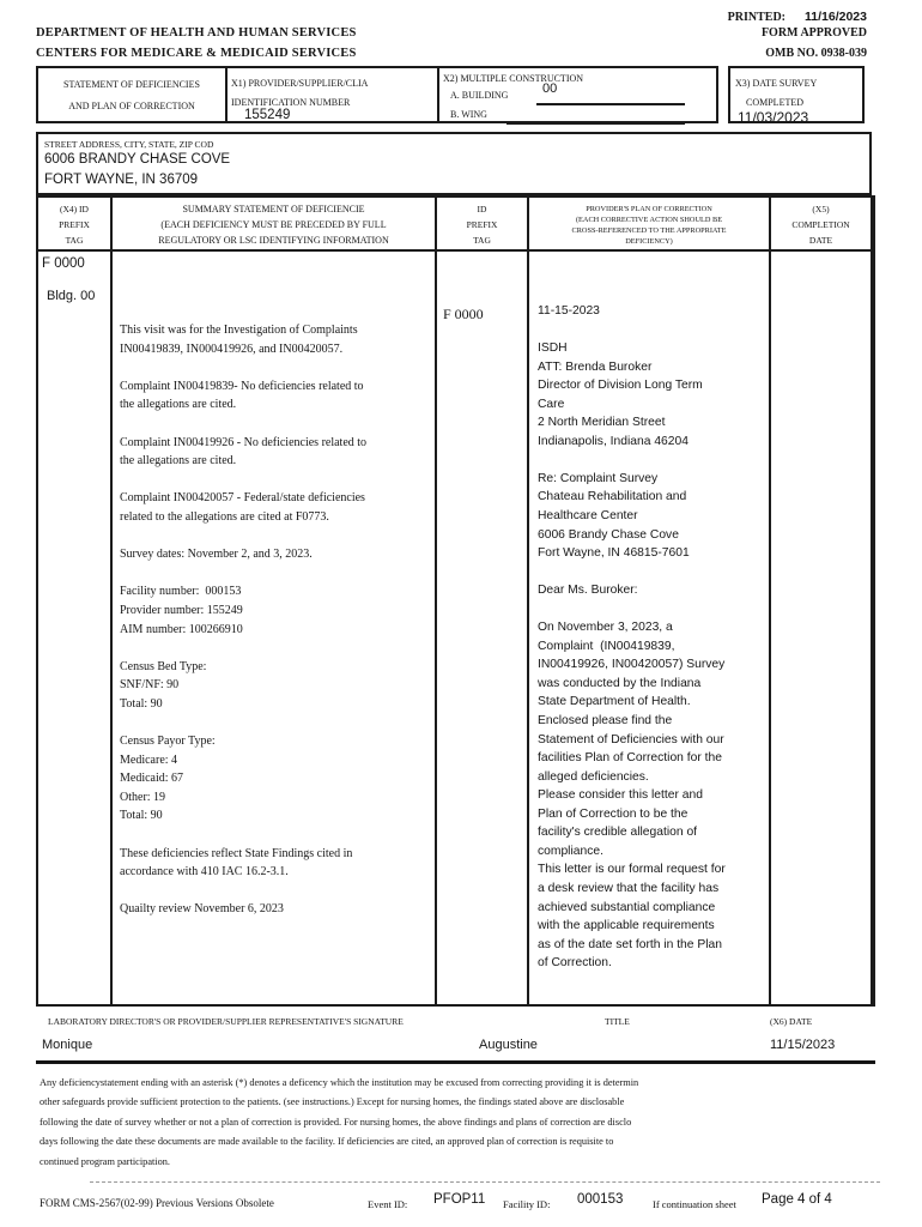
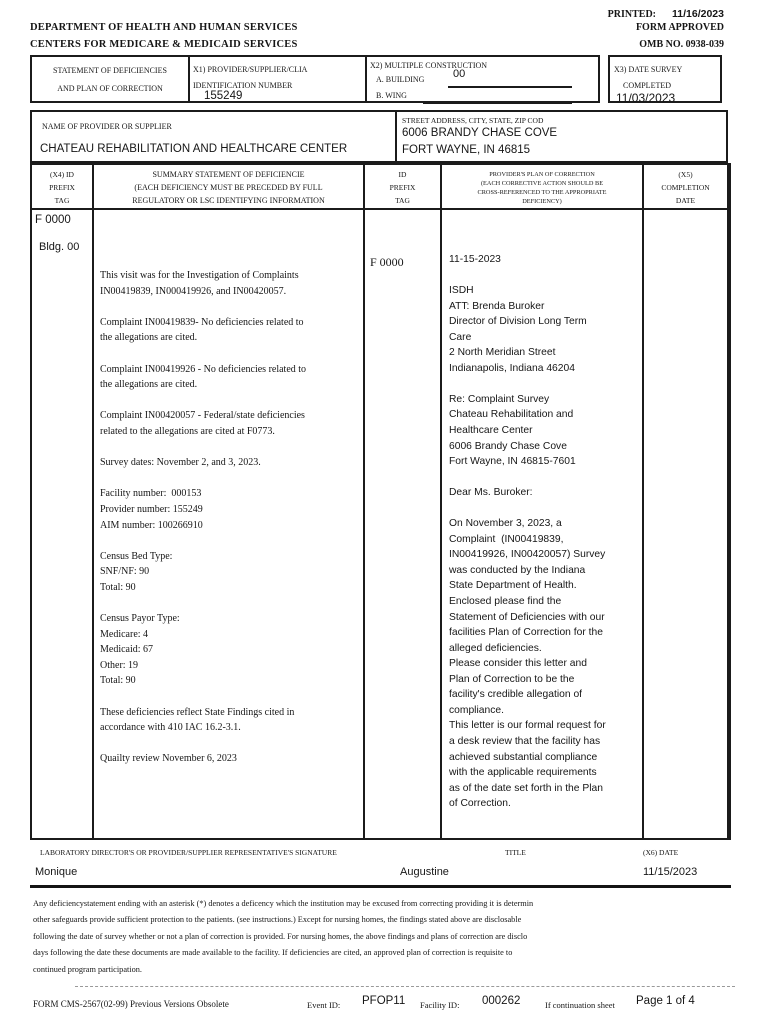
  PRINTED: 11/16/2023
  DEPARTMENT OF HEALTH AND HUMAN SERVICES
  CENTERS FOR MEDICARE & MEDICAID SERVICES
  FORM APPROVED
  OMB NO. 0938-039
  STATEMENT OF DEFICIENCIES
  AND PLAN OF CORRECTION
  X1) PROVIDER/SUPPLIER/CLIA
  IDENTIFICATION NUMBER
  155249
  X2) MULTIPLE CONSTRUCTION
  A. BUILDING
  00
  B. WING
  X3) DATE SURVEY COMPLETED
  11/03/2023
+ NAME OF PROVIDER OR SUPPLIER
+ CHATEAU REHABILITATION AND HEALTHCARE CENTER
  STREET ADDRESS, CITY, STATE, ZIP COD
  6006 BRANDY CHASE COVE
- FORT WAYNE, IN 36709
+ FORT WAYNE, IN 46815
  (X4) ID
  PREFIX
  TAG
  SUMMARY STATEMENT OF DEFICIENCIE
  (EACH DEFICIENCY MUST BE PRECEDED BY FULL
  REGULATORY OR LSC IDENTIFYING INFORMATION
  ID
  PREFIX
  TAG
  (X5)
  COMPLETION
  DATE
  F 0000
  Bldg. 00
  This visit was for the Investigation of Complaints
  IN00419839, IN000419926, and IN00420057.
  Complaint IN00419839- No deficiencies related to
  the allegations are cited.
  Complaint IN00419926 - No deficiencies related to
  the allegations are cited.
  Complaint IN00420057 - Federal/state deficiencies
  related to the allegations are cited at F0773.
  Survey dates: November 2, and 3, 2023.
  Facility number: 000153
  Provider number: 155249
  AIM number: 100266910
  Census Bed Type:
  SNF/NF: 90
  Total: 90
  Census Payor Type:
  Medicare: 4
  Medicaid: 67
  Other: 19
  Total: 90
  These deficiencies reflect State Findings cited in
  accordance with 410 IAC 16.2-3.1.
  Quailty review November 6, 2023
  F 0000
  11-15-2023
  ISDH
  ATT: Brenda Buroker
  Director of Division Long Term
  Care
  2 North Meridian Street
  Indianapolis, Indiana 46204
  Re: Complaint Survey
  Chateau Rehabilitation and
  Healthcare Center
  6006 Brandy Chase Cove
  Fort Wayne, IN 46815-7601
  Dear Ms. Buroker:
  On November 3, 2023, a
  Complaint (IN00419839,
  IN00419926, IN00420057) Survey
  was conducted by the Indiana
  State Department of Health.
  Enclosed please find the
  Statement of Deficiencies with our
  facilities Plan of Correction for the
  alleged deficiencies.
  Please consider this letter and
  Plan of Correction to be the
  facility's credible allegation of
  compliance.
  This letter is our formal request for
  a desk review that the facility has
  achieved substantial compliance
  with the applicable requirements
  as of the date set forth in the Plan
  of Correction.
  LABORATORY DIRECTOR'S OR PROVIDER/SUPPLIER REPRESENTATIVE'S SIGNATURE
  TITLE
  (X6) DATE
  Monique
  Augustine
  11/15/2023
  Any deficiencystatement ending with an asterisk (*) denotes a deficency which the institution may be excused from correcting providing it is determin
  other safeguards provide sufficient protection to the patients. (see instructions.) Except for nursing homes, the findings stated above are disclosable
  following the date of survey whether or not a plan of correction is provided. For nursing homes, the above findings and plans of correction are disclo
  days following the date these documents are made available to the facility. If deficiencies are cited, an approved plan of correction is requisite to
  continued program participation.
  FORM CMS-2567(02-99) Previous Versions Obsolete
  Event ID:
  PFOP11
  Facility ID:
- 000153
+ 000262
  If continuation sheet
- Page 4 of 4
+ Page 1 of 4
